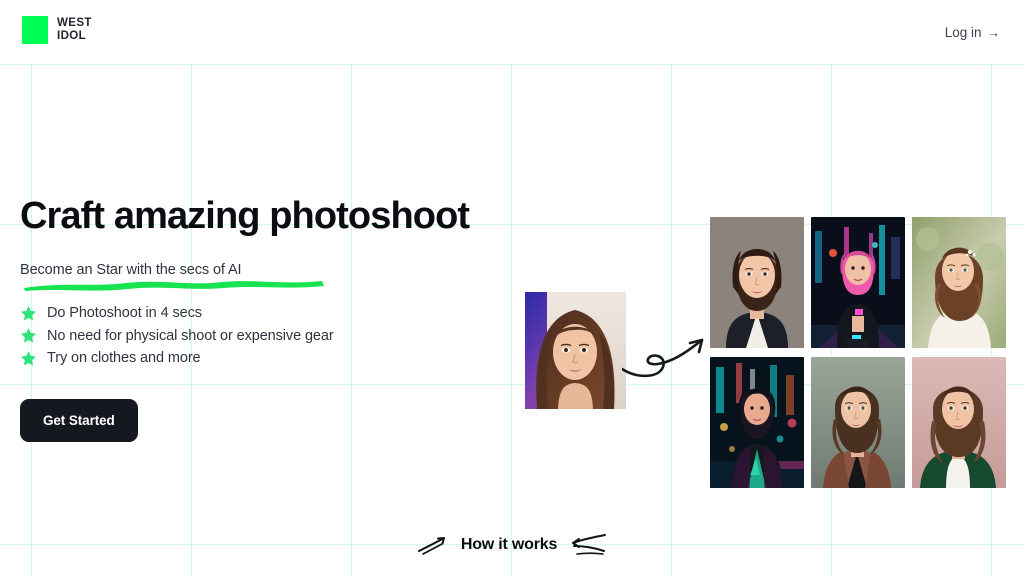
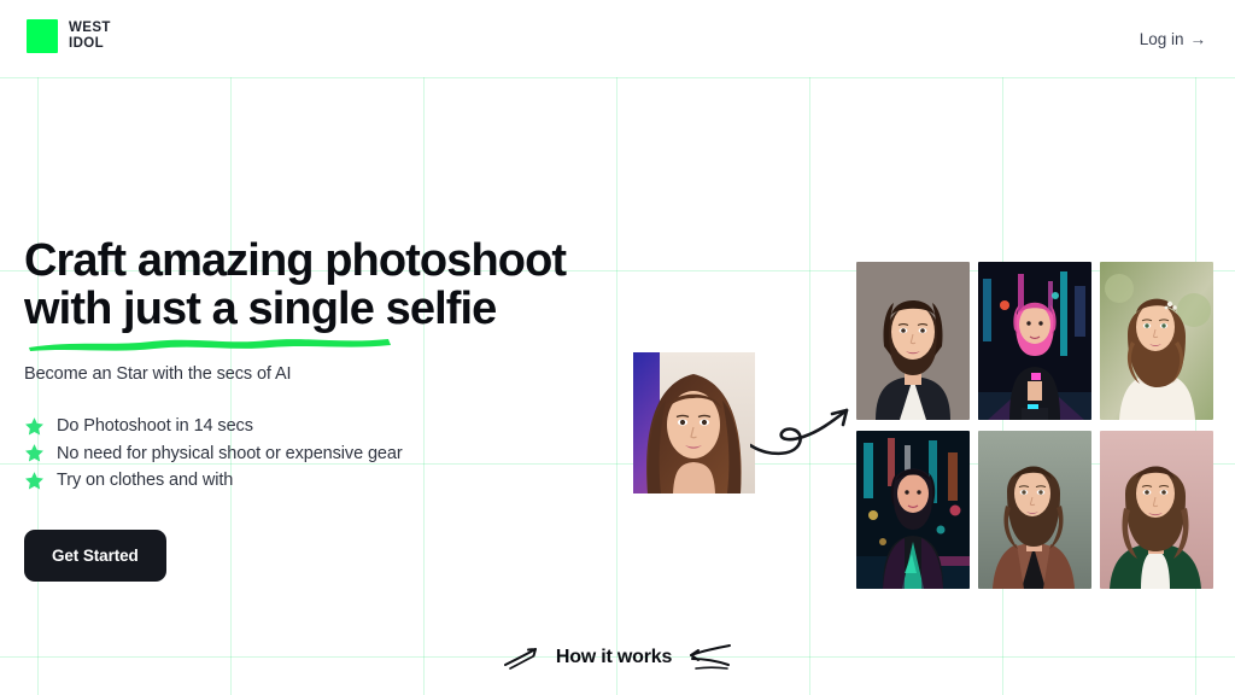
  WEST
  IDOL
  Log in
  →
  Craft amazing photoshoot
+ with just a single selfie
  Become an Star with the secs of AI
- Do Photoshoot in 4 secs
+ Do Photoshoot in 14 secs
  No need for physical shoot or expensive gear
- Try on clothes and more
+ Try on clothes and with
  Get Started
  How it works
